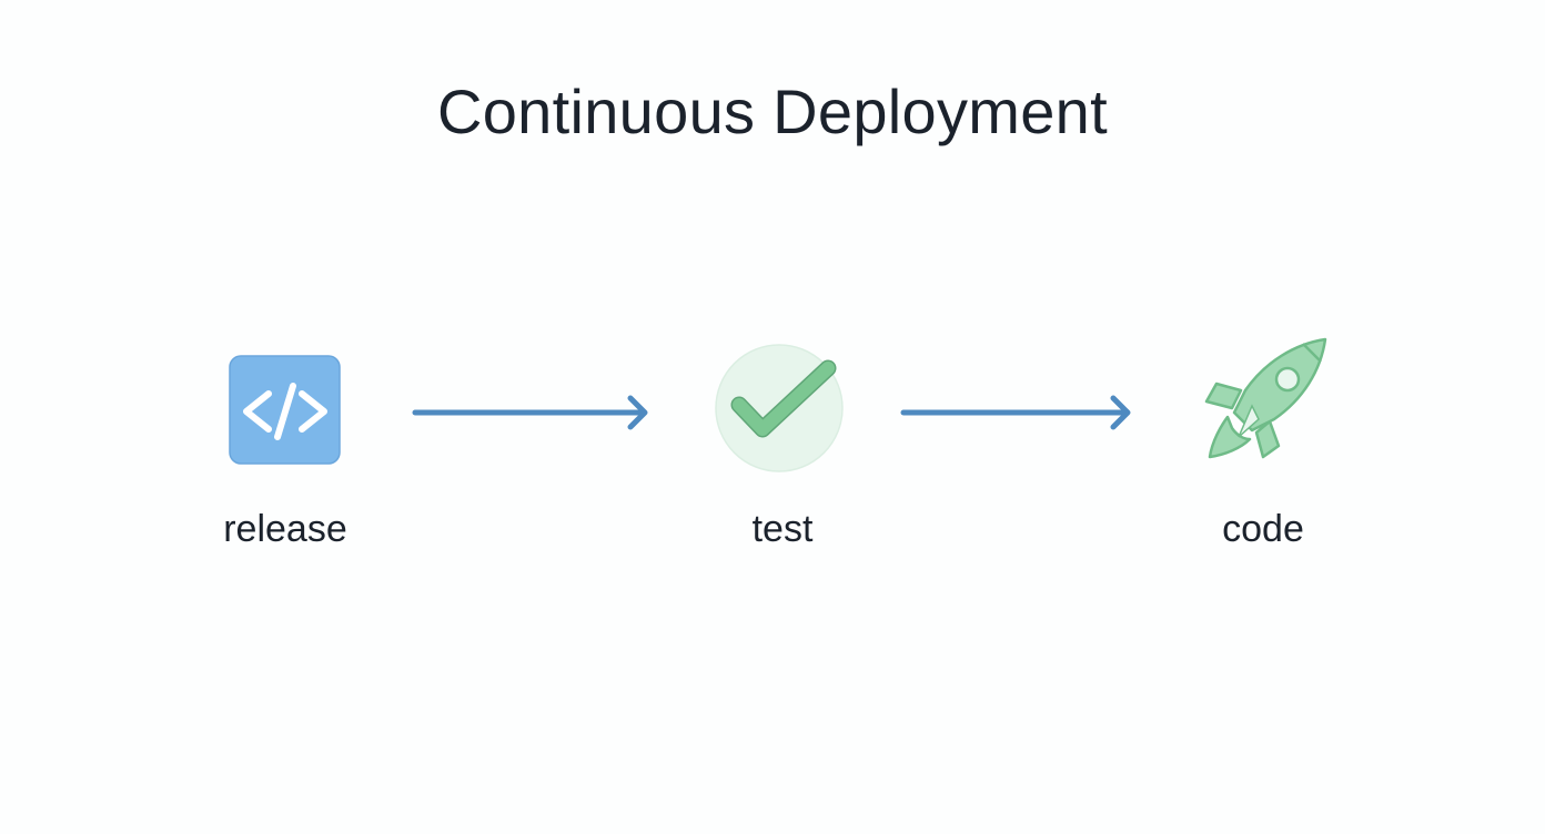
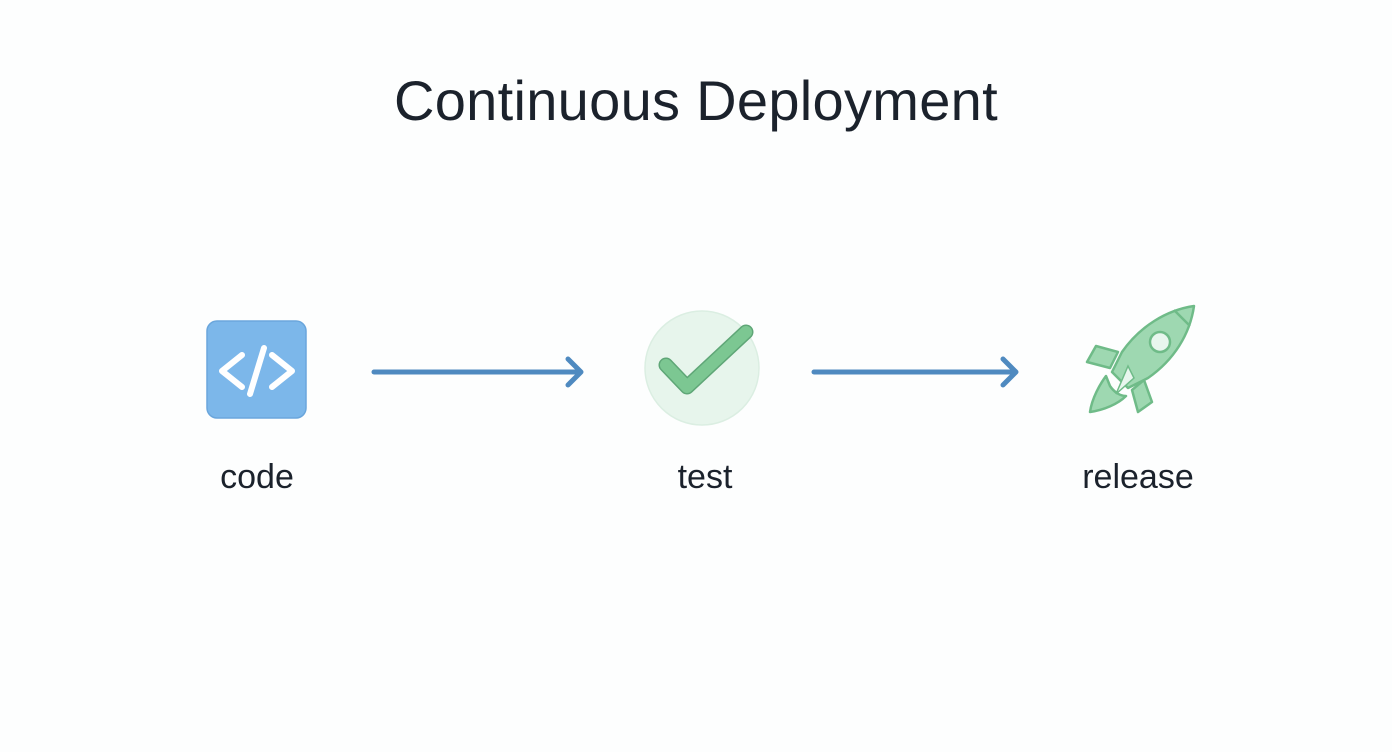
  Continuous Deployment
- release
+ code
  test
- code
+ release
